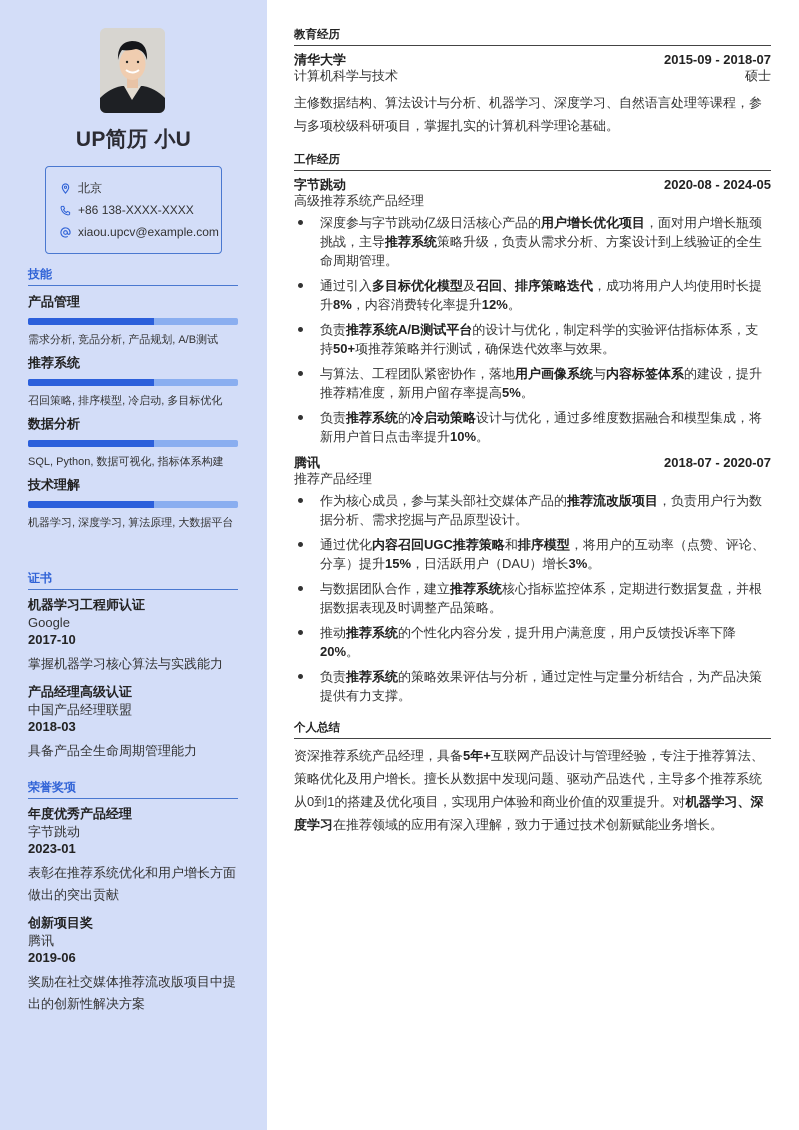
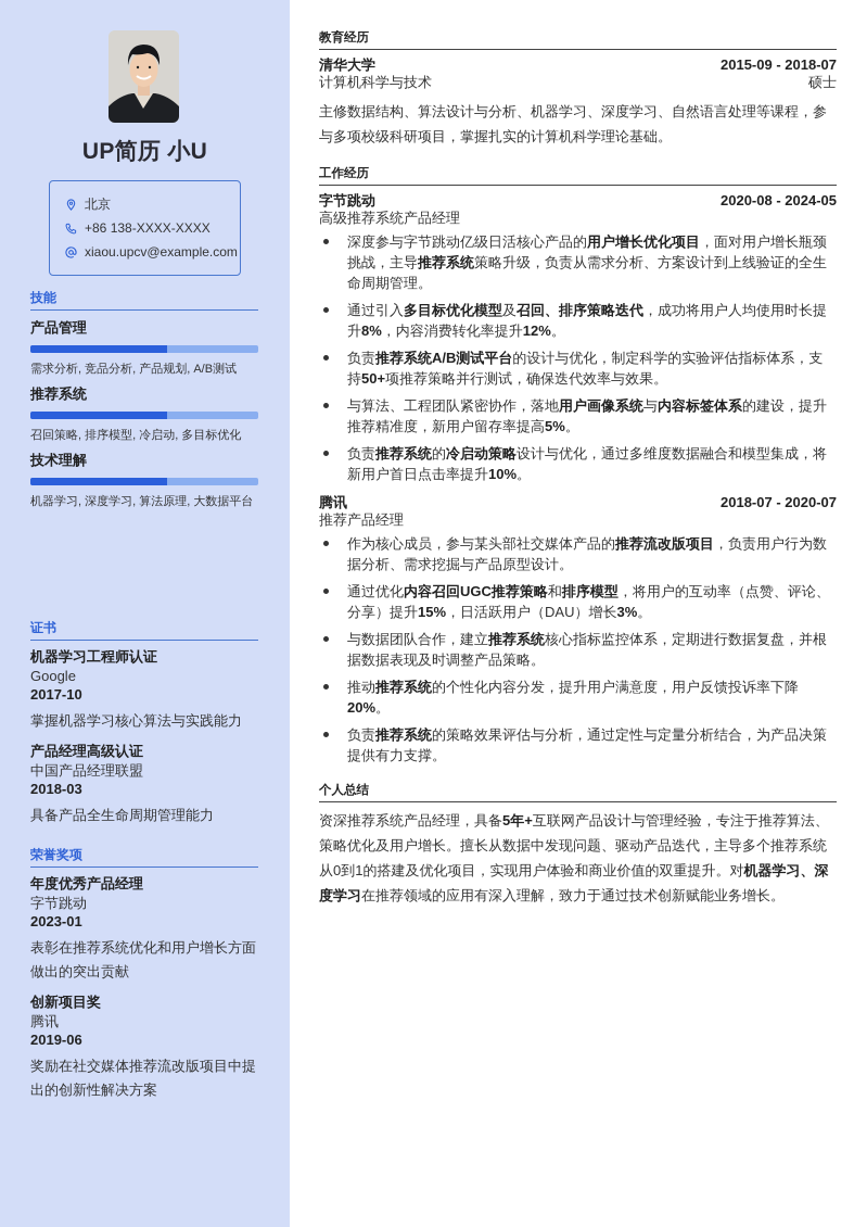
  UP简历 小U
  北京
  +86 138-XXXX-XXXX
  xiaou.upcv@example.com
  技能
  产品管理
  需求分析, 竞品分析, 产品规划, A/B测试
  推荐系统
  召回策略, 排序模型, 冷启动, 多目标优化
- 数据分析
- SQL, Python, 数据可视化, 指标体系构建
  技术理解
  机器学习, 深度学习, 算法原理, 大数据平台
  证书
  机器学习工程师认证
  Google
  2017-10
  掌握机器学习核心算法与实践能力
  产品经理高级认证
  中国产品经理联盟
  2018-03
  具备产品全生命周期管理能力
  荣誉奖项
  年度优秀产品经理
  字节跳动
  2023-01
  表彰在推荐系统优化和用户增长方面做出的突出贡献
  创新项目奖
  腾讯
  2019-06
  奖励在社交媒体推荐流改版项目中提出的创新性解决方案
  教育经历
  清华大学
  2015-09 - 2018-07
  计算机科学与技术
  硕士
  主修数据结构、算法设计与分析、机器学习、深度学习、自然语言处理等课程，参与多项校级科研项目，掌握扎实的计算机科学理论基础。
  工作经历
  字节跳动
  2020-08 - 2024-05
  高级推荐系统产品经理
  深度参与字节跳动亿级日活核心产品的用户增长优化项目，面对用户增长瓶颈挑战，主导推荐系统策略升级，负责从需求分析、方案设计到上线验证的全生命周期管理。
  通过引入多目标优化模型及召回、排序策略迭代，成功将用户人均使用时长提升8%，内容消费转化率提升12%。
  负责推荐系统A/B测试平台的设计与优化，制定科学的实验评估指标体系，支持50+项推荐策略并行测试，确保迭代效率与效果。
  与算法、工程团队紧密协作，落地用户画像系统与内容标签体系的建设，提升推荐精准度，新用户留存率提高5%。
  负责推荐系统的冷启动策略设计与优化，通过多维度数据融合和模型集成，将新用户首日点击率提升10%。
  腾讯
  2018-07 - 2020-07
  推荐产品经理
  作为核心成员，参与某头部社交媒体产品的推荐流改版项目，负责用户行为数据分析、需求挖掘与产品原型设计。
  通过优化内容召回UGC推荐策略和排序模型，将用户的互动率（点赞、评论、分享）提升15%，日活跃用户（DAU）增长3%。
  与数据团队合作，建立推荐系统核心指标监控体系，定期进行数据复盘，并根据数据表现及时调整产品策略。
  推动推荐系统的个性化内容分发，提升用户满意度，用户反馈投诉率下降20%。
  负责推荐系统的策略效果评估与分析，通过定性与定量分析结合，为产品决策提供有力支撑。
  个人总结
  资深推荐系统产品经理，具备5年+互联网产品设计与管理经验，专注于推荐算法、策略优化及用户增长。擅长从数据中发现问题、驱动产品迭代，主导多个推荐系统从0到1的搭建及优化项目，实现用户体验和商业价值的双重提升。对机器学习、深度学习在推荐领域的应用有深入理解，致力于通过技术创新赋能业务增长。
